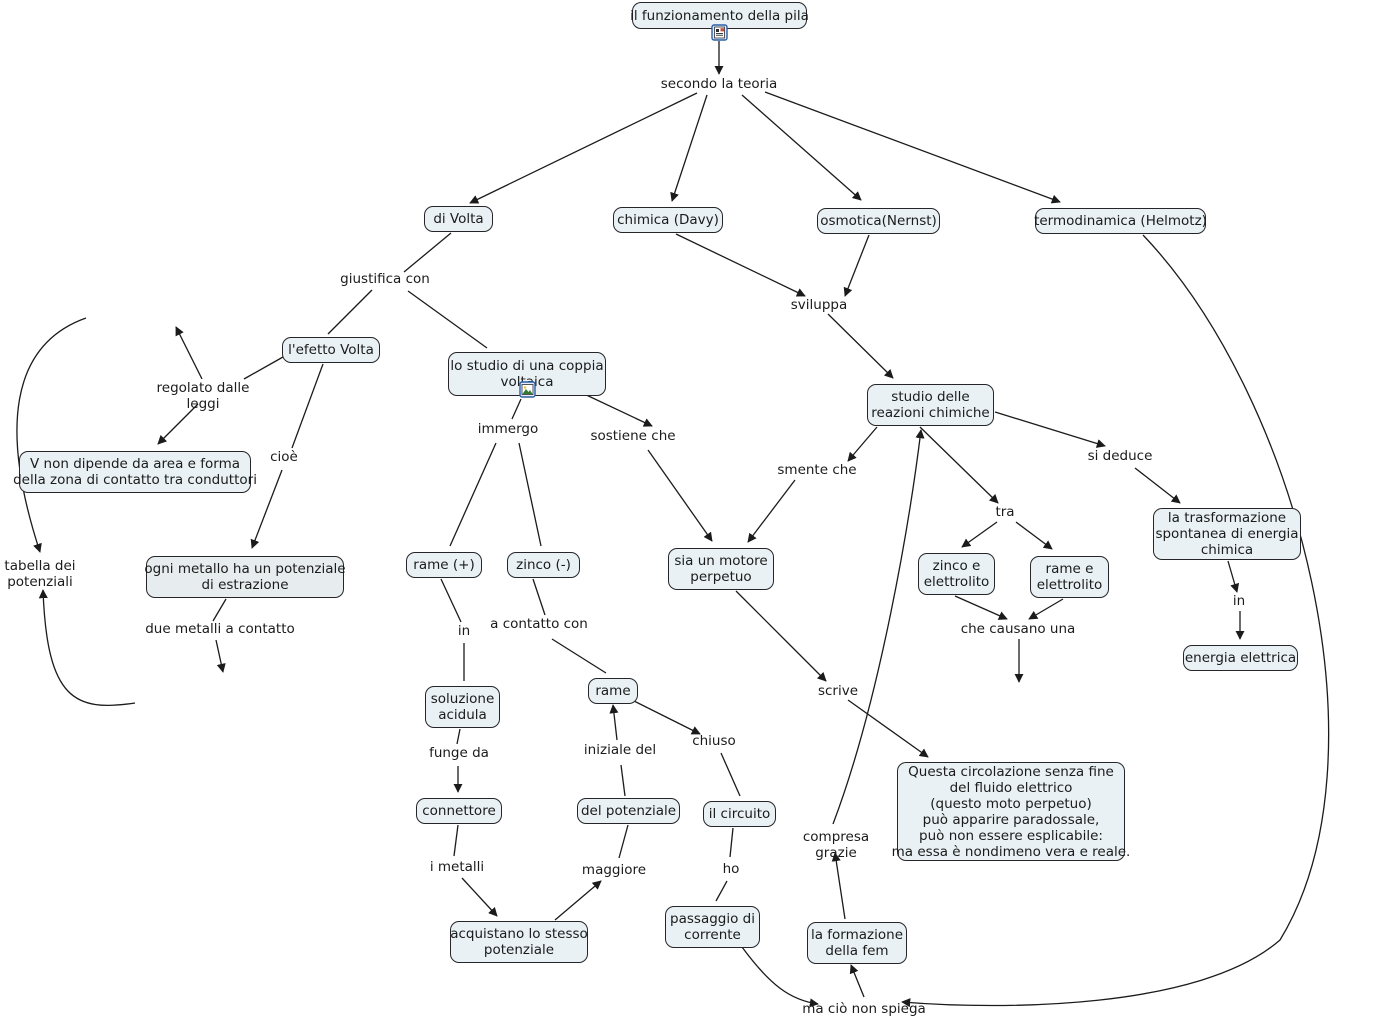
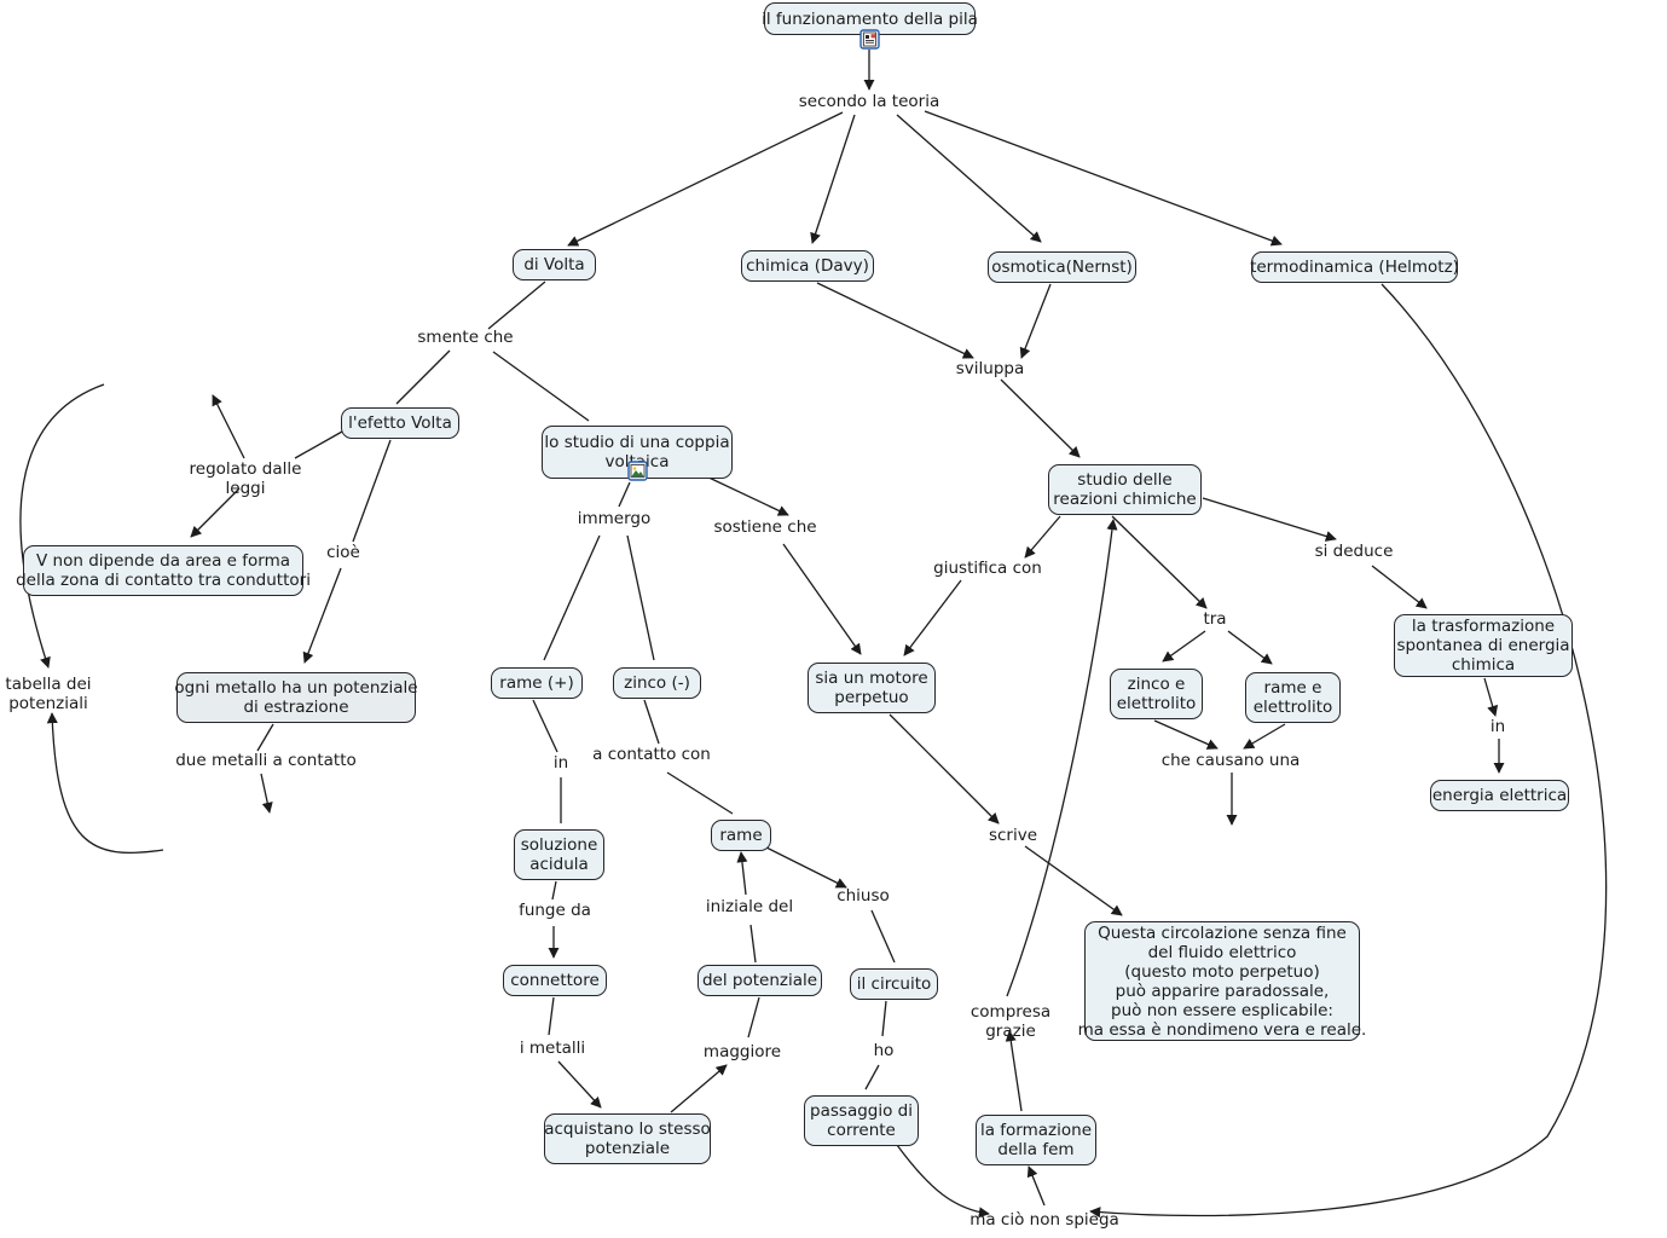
  il funzionamento della pila
  di Volta
  chimica (Davy)
  osmotica(Nernst)
  termodinamica (Helmotz)
  l'efetto Volta
  lo studio di una coppia
  volica
  V non dipende da area e forma
  della zona di contatto tra conduttori
  studio delle
  reazioni chimiche
  ogni metallo ha un potenziale
  di estrazione
  rame (+)
  zinco (-)
  sia un motore
  perpetuo
  zinco e
  elettrolito
  rame e
  elettrolito
  la trasformazione
  spontanea di energia
  chimica
  energia elettrica
  rame
  soluzione
  acidula
  il circuito
  connettore
  del potenziale
  Questa circolazione senza fine
  del fluido elettrico
  (questo moto perpetuo)
  può apparire paradossale,
  può non essere esplicabile:
  ma essa è nondimeno vera e reale.
  acquistano lo stesso
  potenziale
  passaggio di
  corrente
  la formazione
  della fem
  secondo la teoria
- giustifica con
+ smente che
  regolato dalle
  leggi
  cioè
  immergo
  sostiene che
  sviluppa
- smente che
+ giustifica con
  si deduce
  tra
  tabella dei
  potenziali
  due metalli a contatto
  in
  a contatto con
  che causano una
  in
  scrive
  chiuso
  funge da
  iniziale del
  compresa
  grazie
  i metalli
  maggiore
  ho
  ma ciò non spiega
